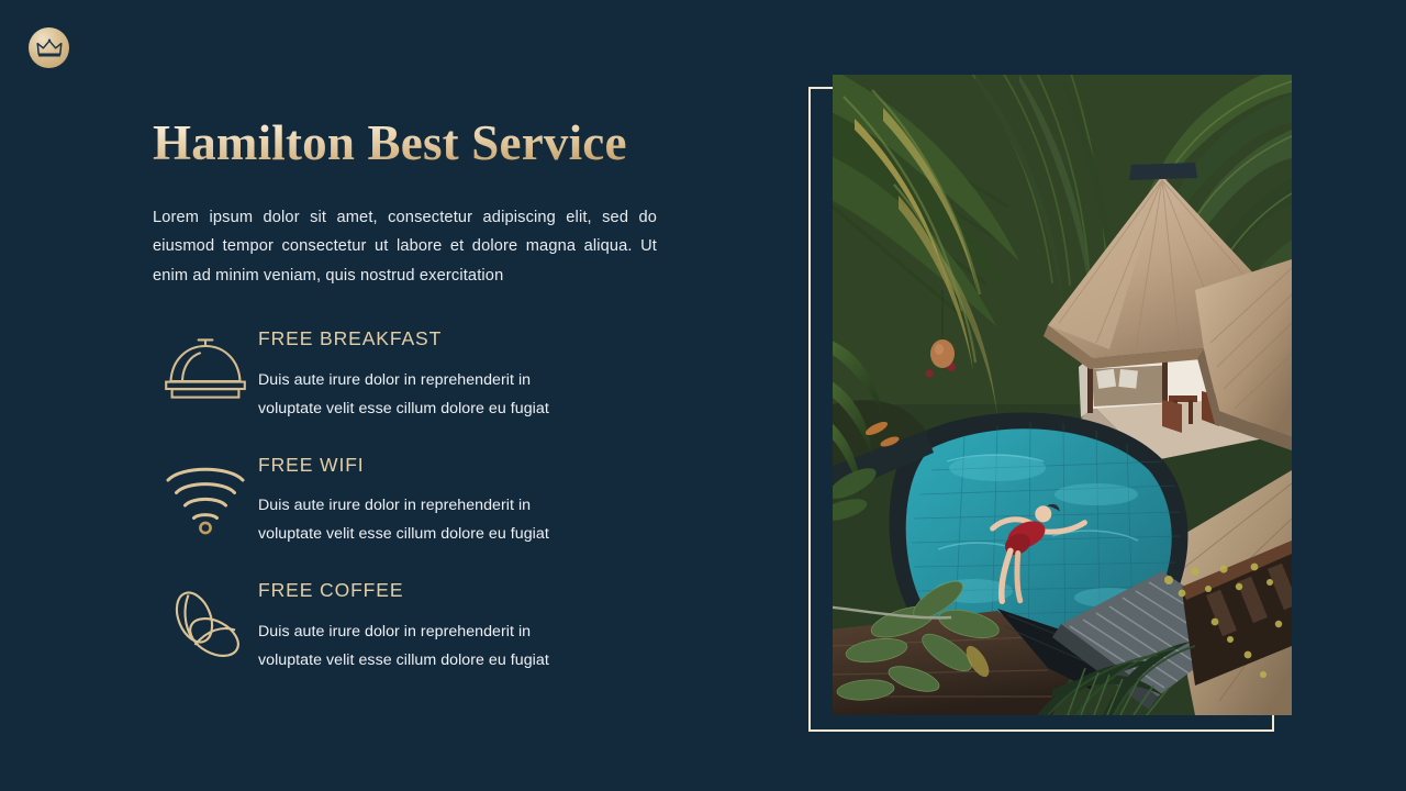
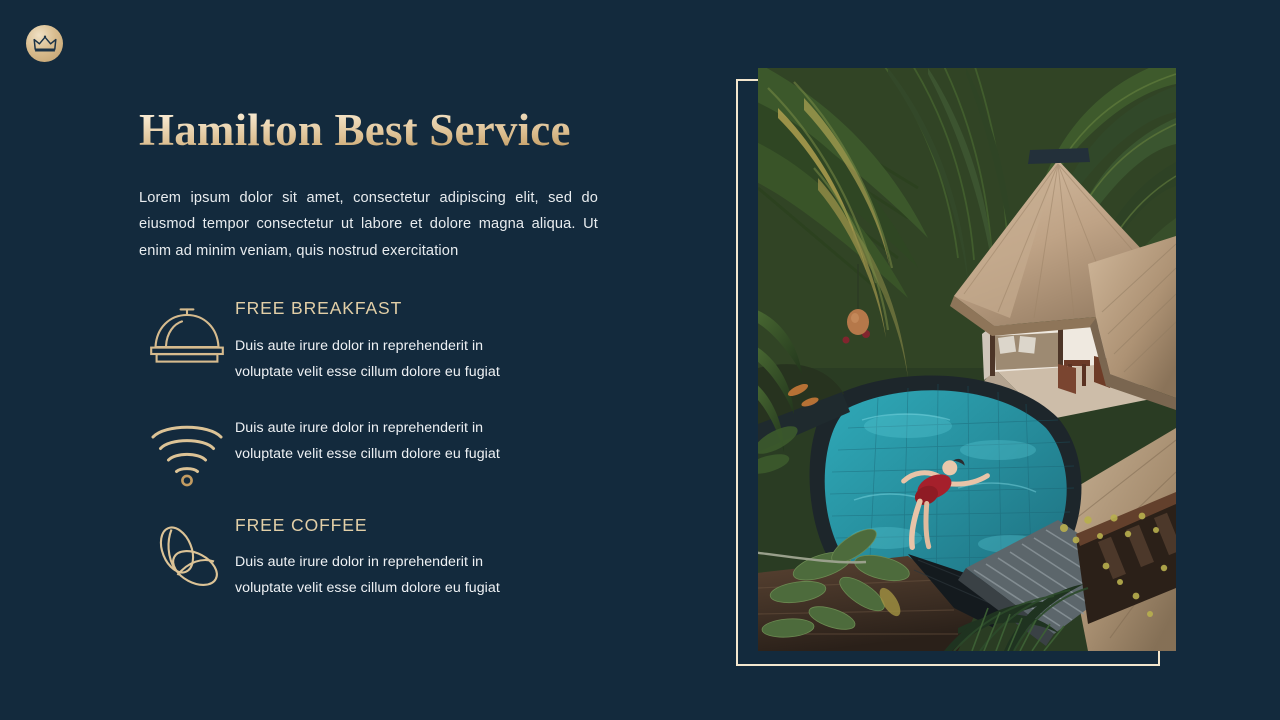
  Hamilton Best Service
  Lorem ipsum dolor sit amet, consectetur adipiscing elit, sed do eiusmod tempor consectetur ut labore et dolore magna aliqua. Ut enim ad minim veniam, quis nostrud exercitation
  FREE BREAKFAST
  Duis aute irure dolor in reprehenderit in voluptate velit esse cillum dolore eu fugiat
- FREE WIFI
  Duis aute irure dolor in reprehenderit in voluptate velit esse cillum dolore eu fugiat
  FREE COFFEE
  Duis aute irure dolor in reprehenderit in voluptate velit esse cillum dolore eu fugiat
